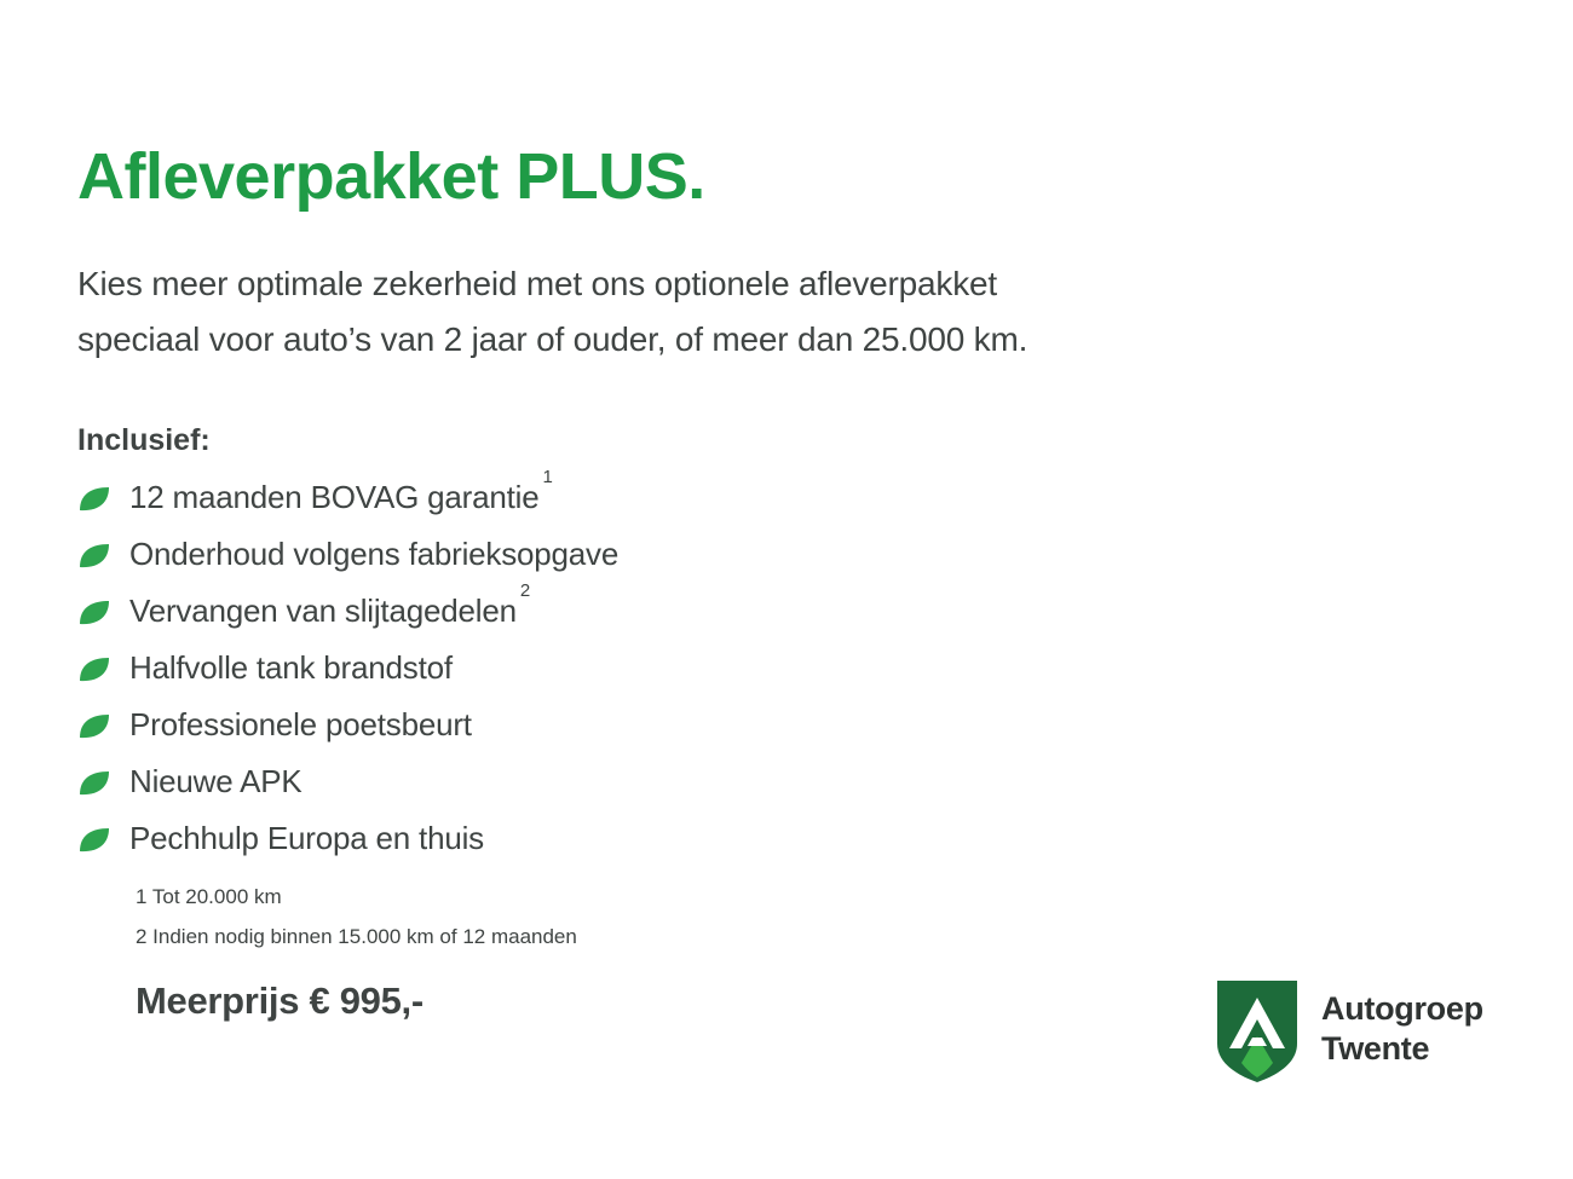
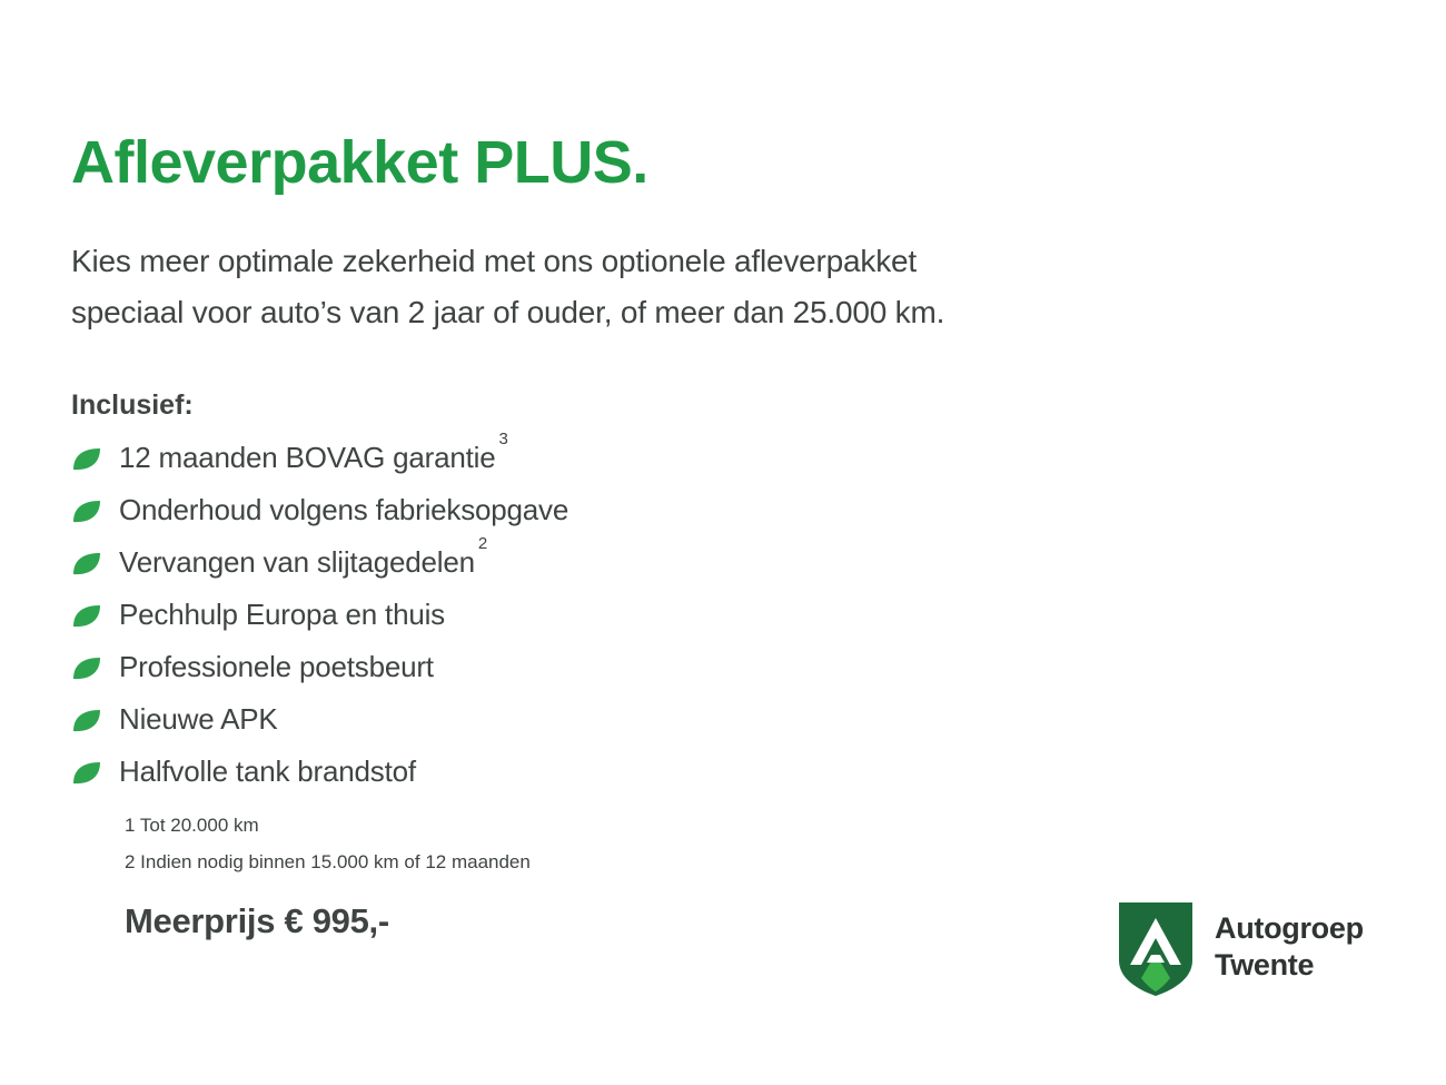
  Afleverpakket PLUS.
  Kies meer optimale zekerheid met ons optionele afleverpakket
  speciaal voor auto’s van 2 jaar of ouder, of meer dan 25.000 km.
  Inclusief:
- 12 maanden BOVAG garantie1
+ 12 maanden BOVAG garantie3
  Onderhoud volgens fabrieksopgave
  Vervangen van slijtagedelen2
- Halfvolle tank brandstof
+ Pechhulp Europa en thuis
  Professionele poetsbeurt
  Nieuwe APK
- Pechhulp Europa en thuis
+ Halfvolle tank brandstof
  1 Tot 20.000 km
  2 Indien nodig binnen 15.000 km of 12 maanden
  Meerprijs € 995,-
  Autogroep
  Twente
